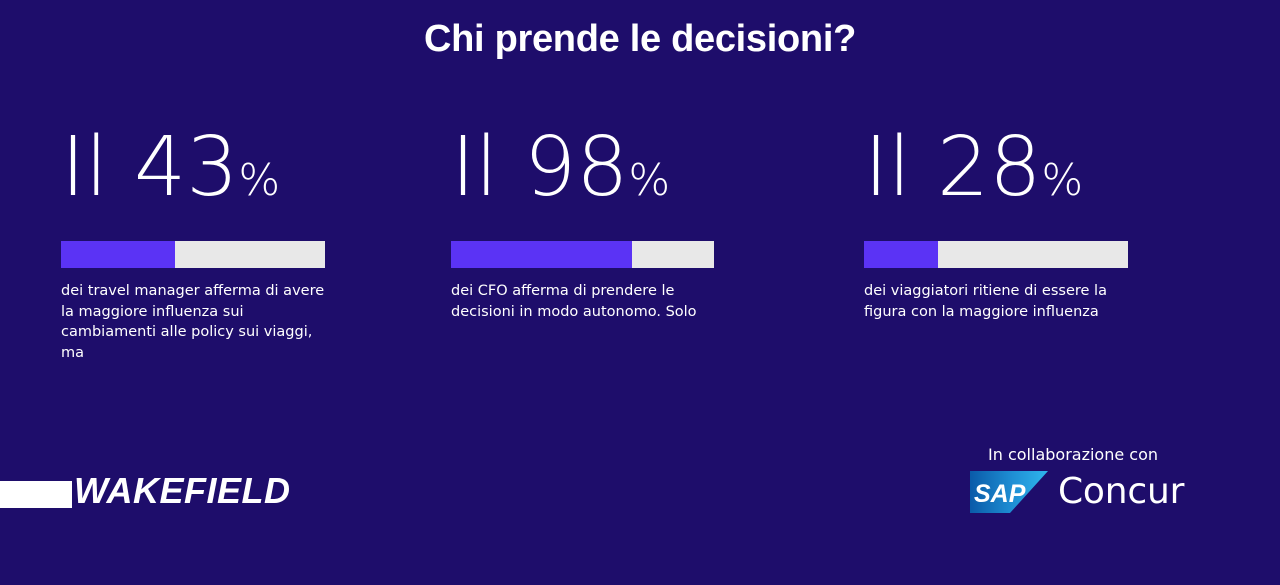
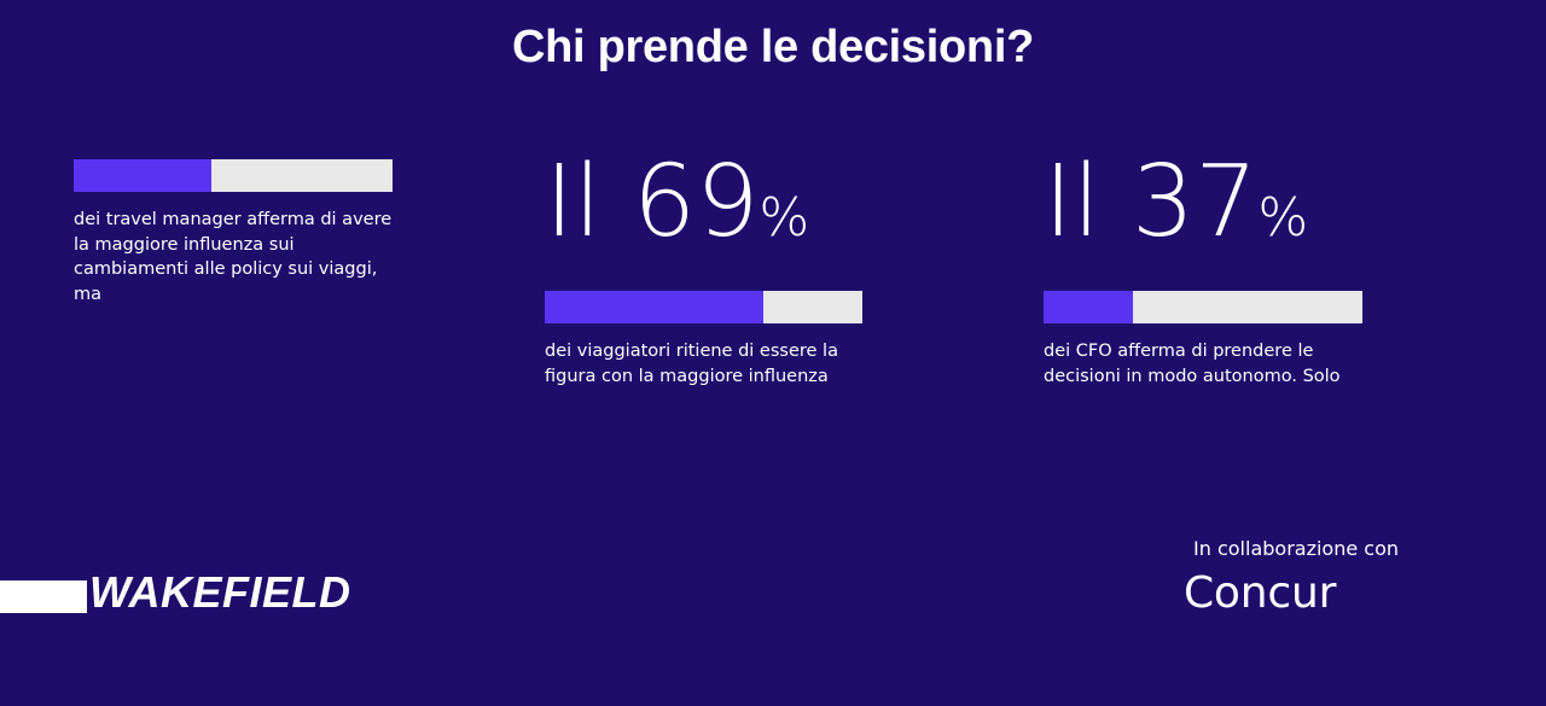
  Chi prende le decisioni?
- Il 43%
  dei travel manager afferma di avere la maggiore influenza sui cambiamenti alle policy sui viaggi, ma
- Il 98%
+ Il 69%
- dei CFO afferma di prendere le decisioni in modo autonomo. Solo
+ dei viaggiatori ritiene di essere la figura con la maggiore influenza
- Il 28%
+ Il 37%
- dei viaggiatori ritiene di essere la figura con la maggiore influenza
+ dei CFO afferma di prendere le decisioni in modo autonomo. Solo
  WAKEFIELD
  In collaborazione con
- SAP
  Concur
